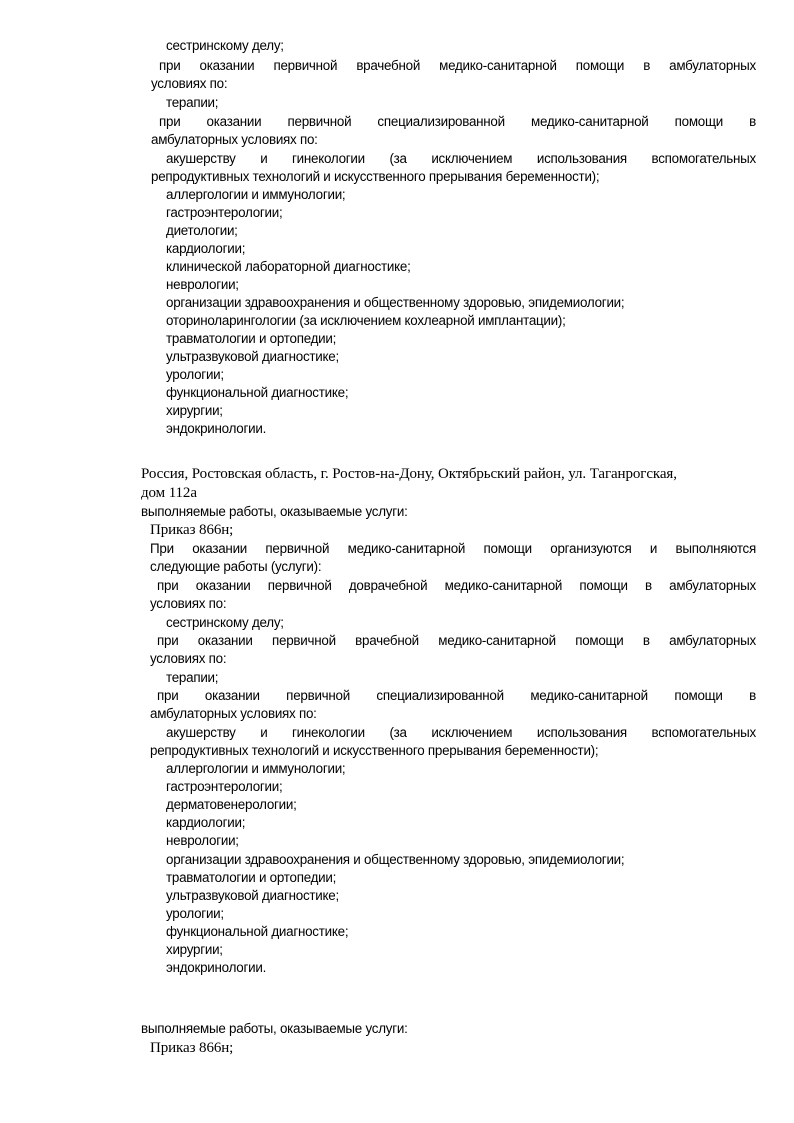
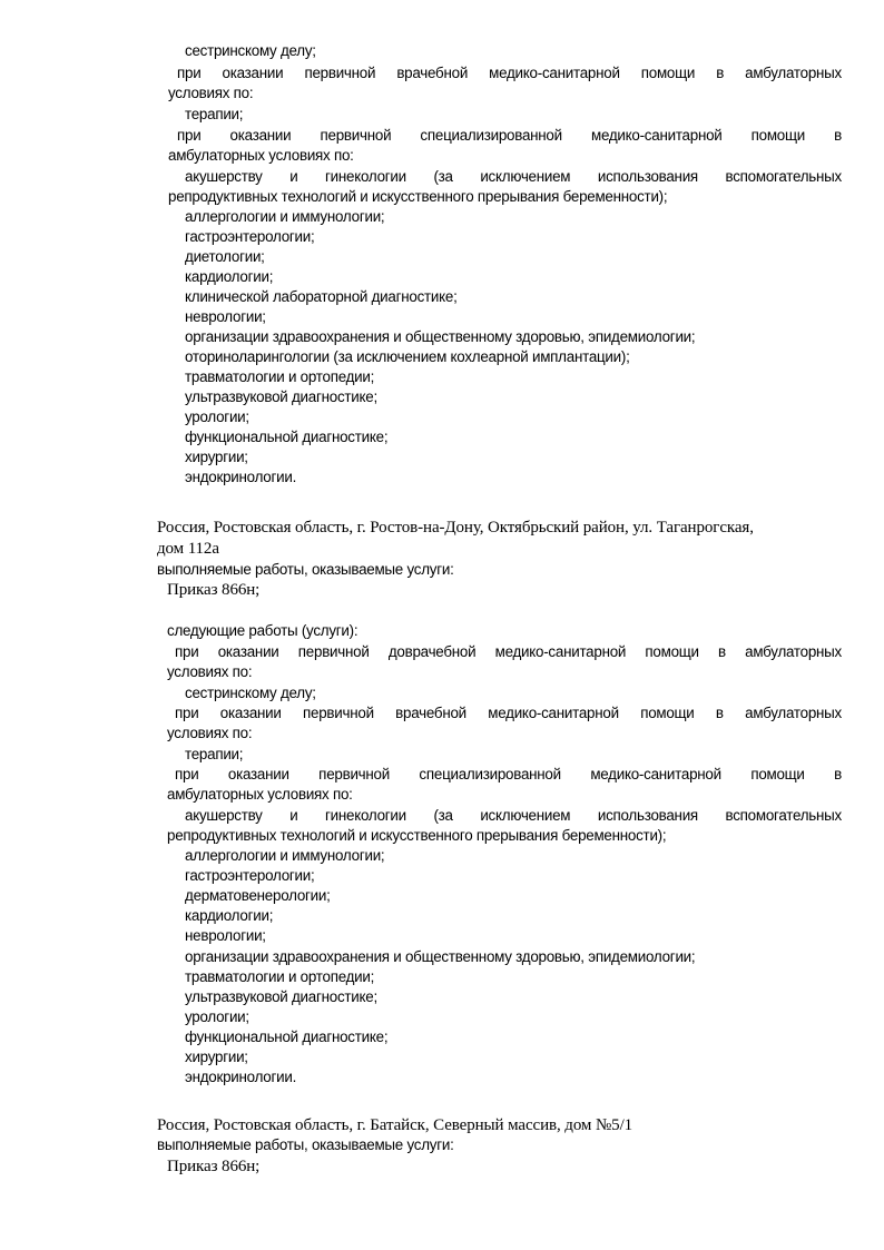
  сестринскому делу;
  при оказании первичной врачебной медико-санитарной помощи в амбулаторных
  условиях по:
  терапии;
  при оказании первичной специализированной медико-санитарной помощи в
  амбулаторных условиях по:
  акушерству и гинекологии (за исключением использования вспомогательных
  репродуктивных технологий и искусственного прерывания беременности);
  аллергологии и иммунологии;
  гастроэнтерологии;
  диетологии;
  кардиологии;
  клинической лабораторной диагностике;
  неврологии;
  организации здравоохранения и общественному здоровью, эпидемиологии;
  оториноларингологии (за исключением кохлеарной имплантации);
  травматологии и ортопедии;
  ультразвуковой диагностике;
  урологии;
  функциональной диагностике;
  хирургии;
  эндокринологии.
  Россия, Ростовская область, г. Ростов-на-Дону, Октябрьский район, ул. Таганрогская,
  дом 112а
  выполняемые работы, оказываемые услуги:
  Приказ 866н;
- При оказании первичной медико-санитарной помощи организуются и выполняются
  следующие работы (услуги):
  при оказании первичной доврачебной медико-санитарной помощи в амбулаторных
  условиях по:
  сестринскому делу;
  при оказании первичной врачебной медико-санитарной помощи в амбулаторных
  условиях по:
  терапии;
  при оказании первичной специализированной медико-санитарной помощи в
  амбулаторных условиях по:
  акушерству и гинекологии (за исключением использования вспомогательных
  репродуктивных технологий и искусственного прерывания беременности);
  аллергологии и иммунологии;
  гастроэнтерологии;
  дерматовенерологии;
  кардиологии;
  неврологии;
  организации здравоохранения и общественному здоровью, эпидемиологии;
  травматологии и ортопедии;
  ультразвуковой диагностике;
  урологии;
  функциональной диагностике;
  хирургии;
  эндокринологии.
+ Россия, Ростовская область, г. Батайск, Северный массив, дом №5/1
  выполняемые работы, оказываемые услуги:
  Приказ 866н;
